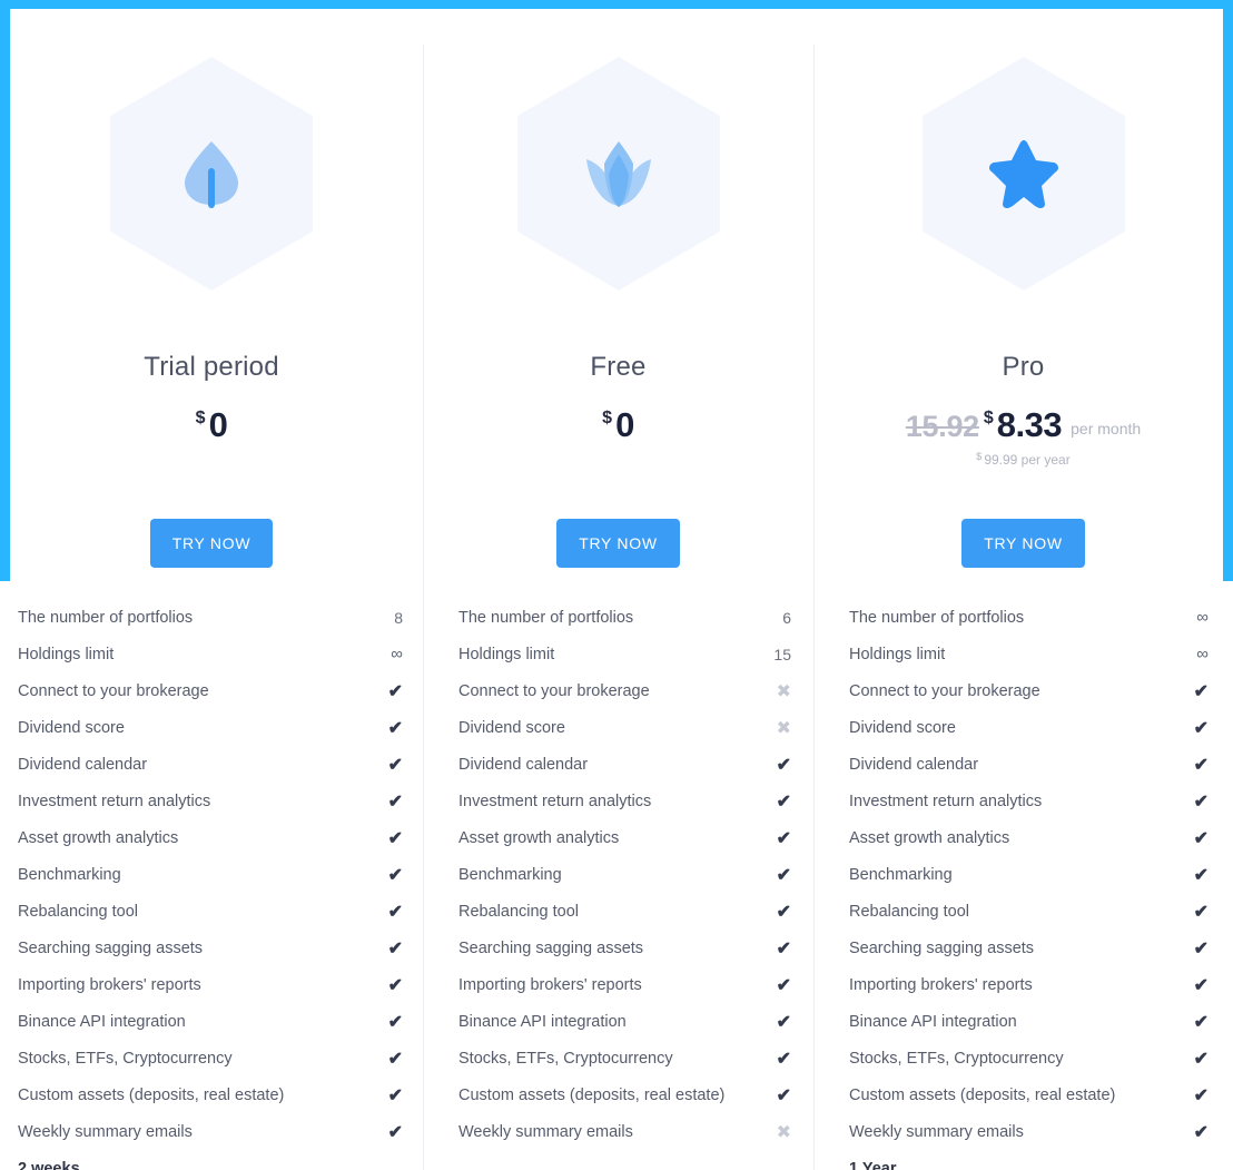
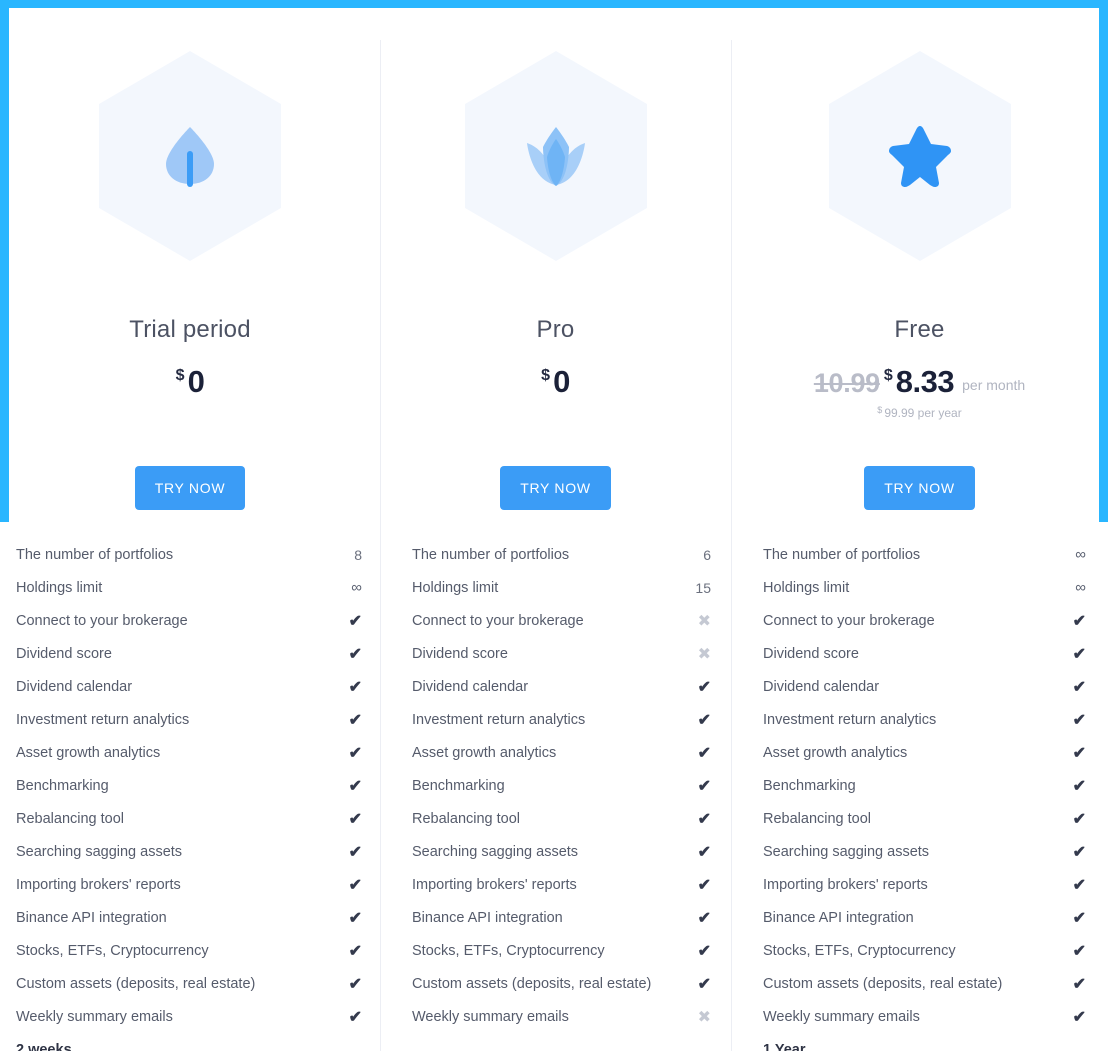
  Trial period
  $
  0
  TRY NOW
  The number of portfolios
  8
  Holdings limit
  ∞
  Connect to your brokerage
  ✔
  Dividend score
  ✔
  Dividend calendar
  ✔
  Investment return analytics
  ✔
  Asset growth analytics
  ✔
  Benchmarking
  ✔
  Rebalancing tool
  ✔
  Searching sagging assets
  ✔
  Importing brokers' reports
  ✔
  Binance API integration
  ✔
  Stocks, ETFs, Cryptocurrency
  ✔
  Custom assets (deposits, real estate)
  ✔
  Weekly summary emails
  ✔
  2 weeks
- Free
+ Pro
  $
  0
  TRY NOW
  The number of portfolios
  6
  Holdings limit
  15
  Connect to your brokerage
  ✖
  Dividend score
  ✖
  Dividend calendar
  ✔
  Investment return analytics
  ✔
  Asset growth analytics
  ✔
  Benchmarking
  ✔
  Rebalancing tool
  ✔
  Searching sagging assets
  ✔
  Importing brokers' reports
  ✔
  Binance API integration
  ✔
  Stocks, ETFs, Cryptocurrency
  ✔
  Custom assets (deposits, real estate)
  ✔
  Weekly summary emails
  ✖
- Pro
+ Free
- 15.92
+ 10.99
  $
  8.33
  per month
  $ 99.99 per year
  TRY NOW
  The number of portfolios
  ∞
  Holdings limit
  ∞
  Connect to your brokerage
  ✔
  Dividend score
  ✔
  Dividend calendar
  ✔
  Investment return analytics
  ✔
  Asset growth analytics
  ✔
  Benchmarking
  ✔
  Rebalancing tool
  ✔
  Searching sagging assets
  ✔
  Importing brokers' reports
  ✔
  Binance API integration
  ✔
  Stocks, ETFs, Cryptocurrency
  ✔
  Custom assets (deposits, real estate)
  ✔
  Weekly summary emails
  ✔
  1 Year
